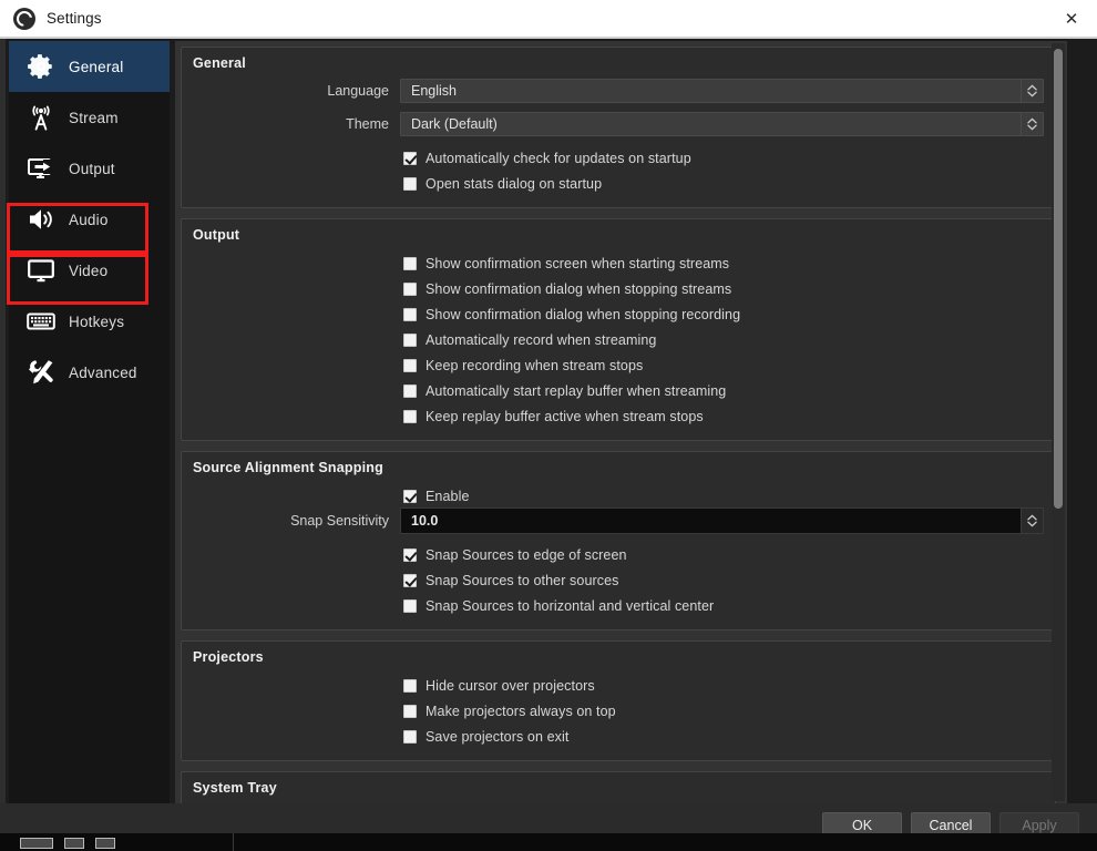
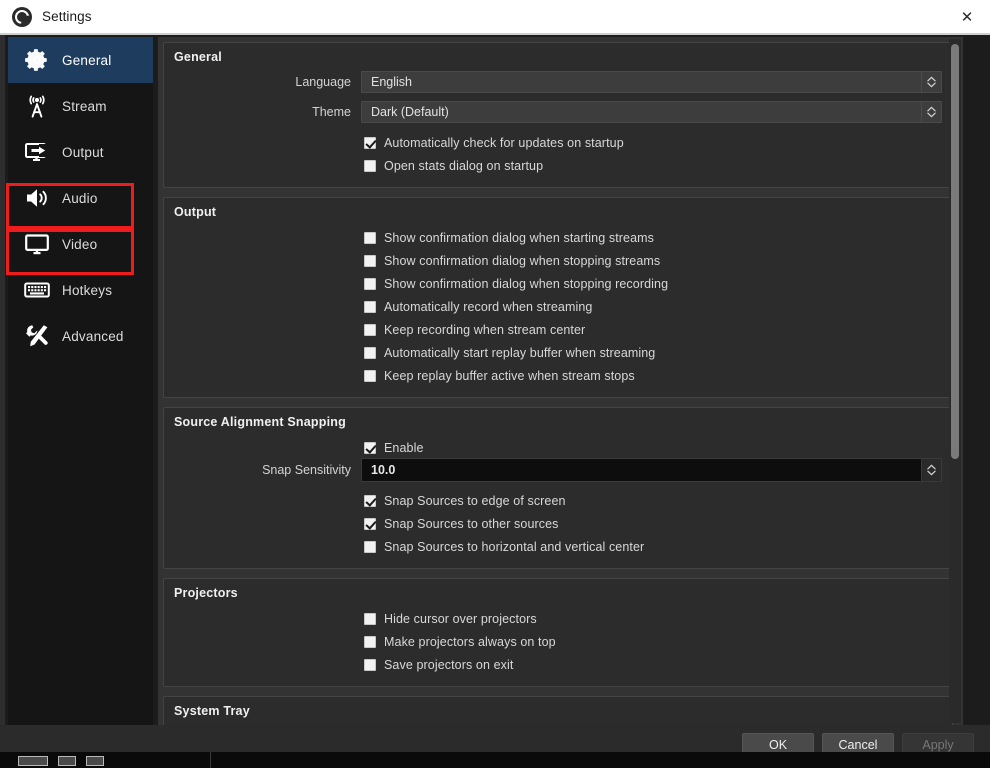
  Settings
  ✕
  General
  Stream
  Output
  Audio
  Video
  Hotkeys
  Advanced
  General
  Language
  English
  Theme
  Dark (Default)
  Automatically check for updates on startup
  Open stats dialog on startup
  Output
- Show confirmation screen when starting streams
+ Show confirmation dialog when starting streams
  Show confirmation dialog when stopping streams
  Show confirmation dialog when stopping recording
  Automatically record when streaming
- Keep recording when stream stops
+ Keep recording when stream center
  Automatically start replay buffer when streaming
  Keep replay buffer active when stream stops
  Source Alignment Snapping
  Enable
  Snap Sensitivity
  10.0
  Snap Sources to edge of screen
  Snap Sources to other sources
  Snap Sources to horizontal and vertical center
  Projectors
  Hide cursor over projectors
  Make projectors always on top
  Save projectors on exit
  System Tray
  OK
  Cancel
  Apply
